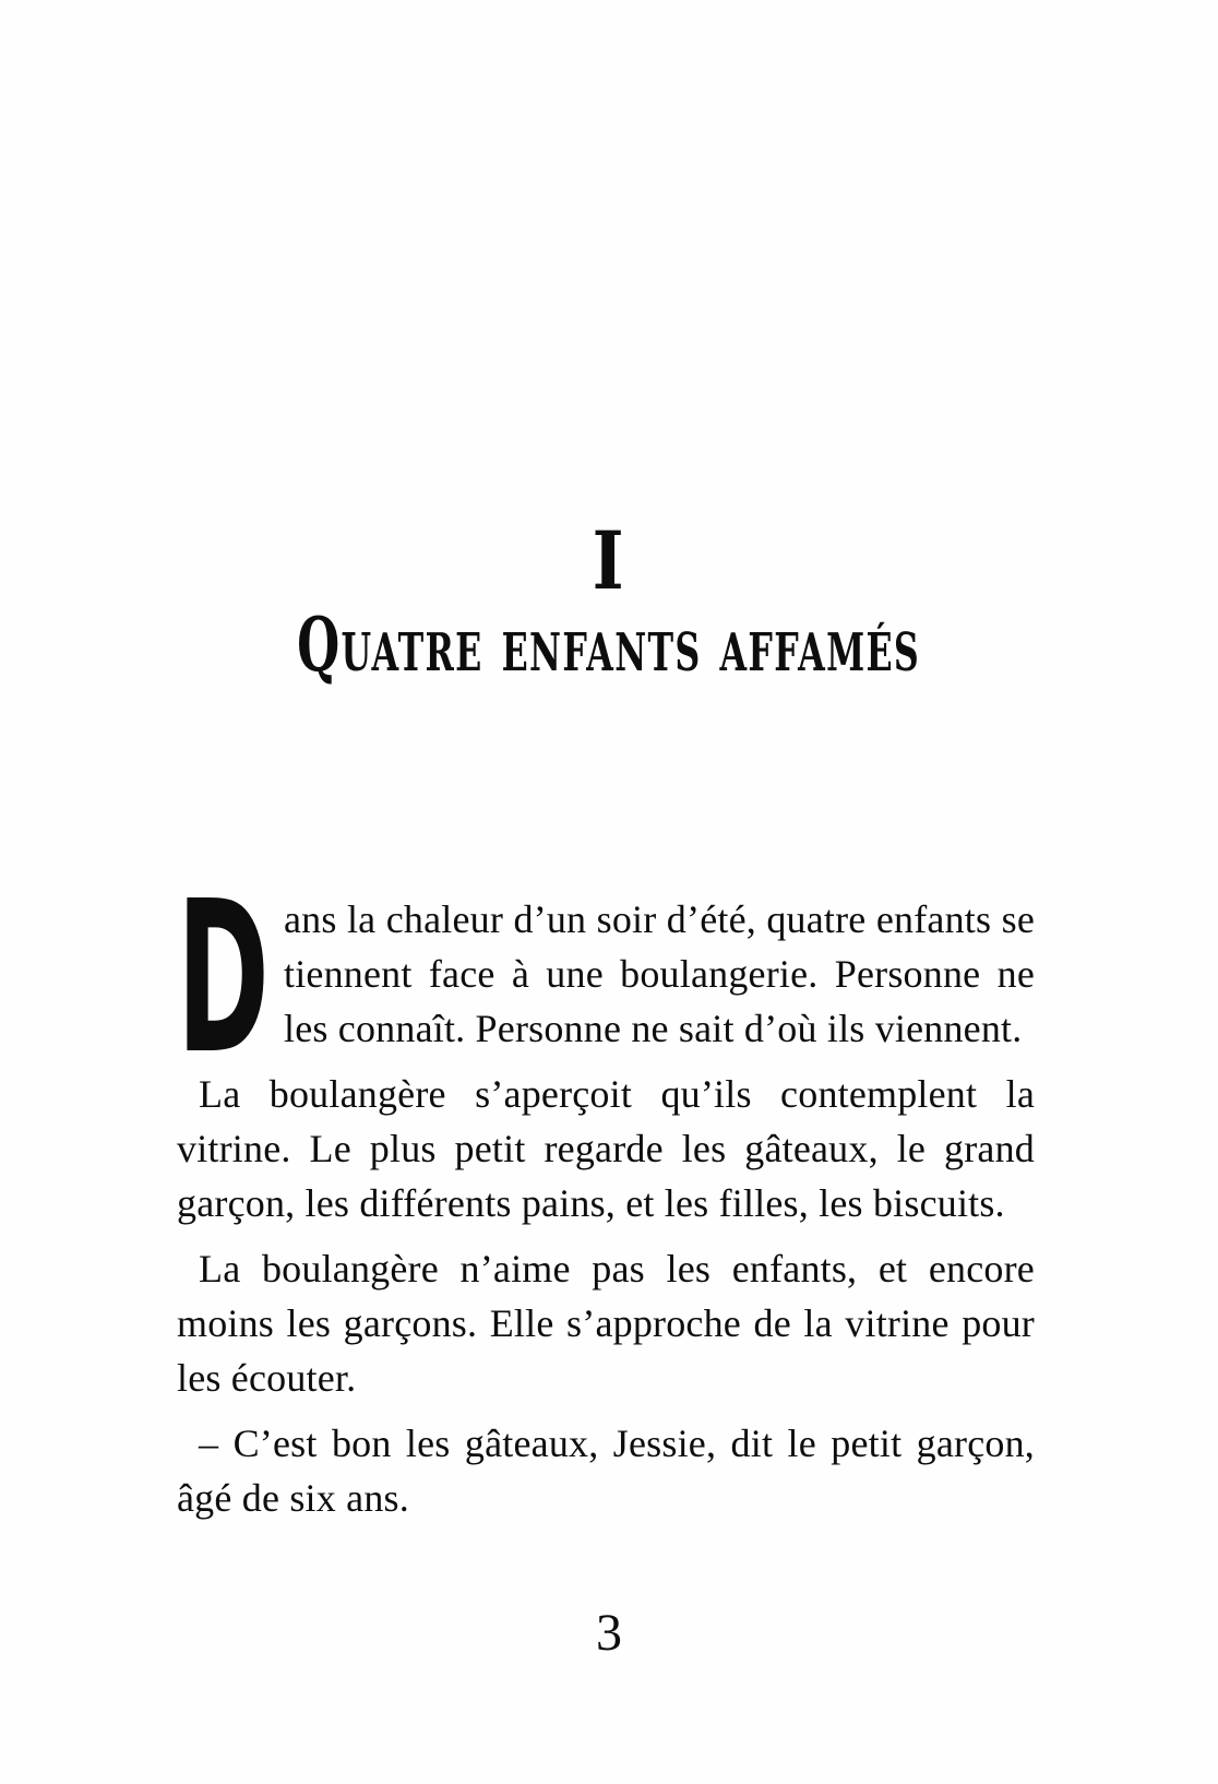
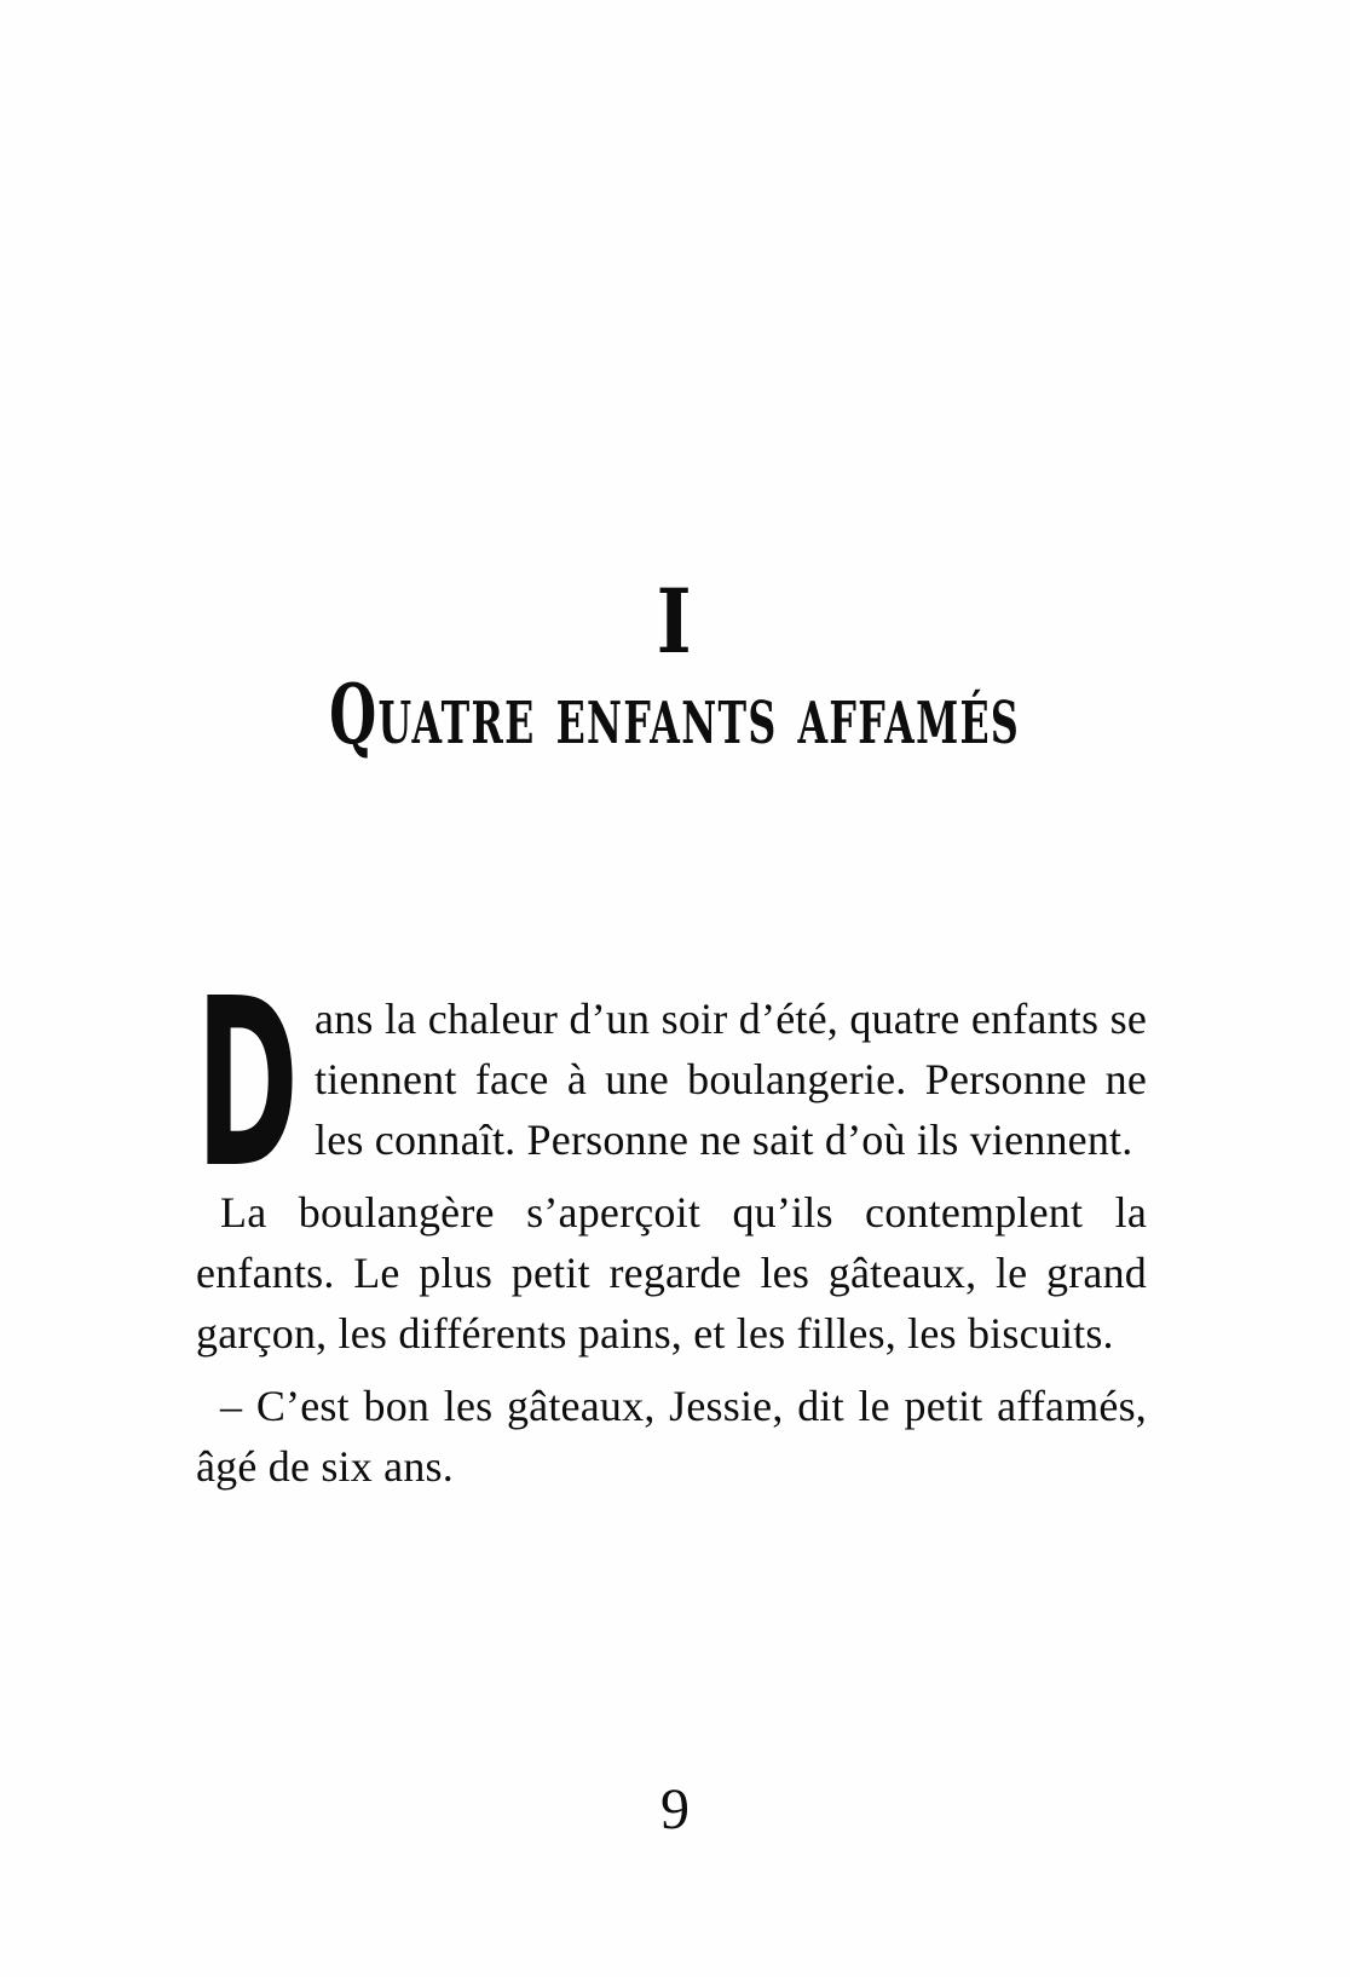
  I
  Quatre enfants affamés
  D
  ans la chaleur d’un soir d’été, quatre enfants se tiennent face à une boulangerie. Personne ne les connaît. Personne ne sait d’où ils viennent.
- La boulangère s’aperçoit qu’ils contemplent la vitrine. Le plus petit regarde les gâteaux, le grand garçon, les différents pains, et les filles, les biscuits.
+ La boulangère s’aperçoit qu’ils contemplent la enfants. Le plus petit regarde les gâteaux, le grand garçon, les différents pains, et les filles, les biscuits.
- La boulangère n’aime pas les enfants, et encore moins les garçons. Elle s’approche de la vitrine pour les écouter.
- – C’est bon les gâteaux, Jessie, dit le petit garçon, âgé de six ans.
+ – C’est bon les gâteaux, Jessie, dit le petit affamés, âgé de six ans.
- 3
+ 9
